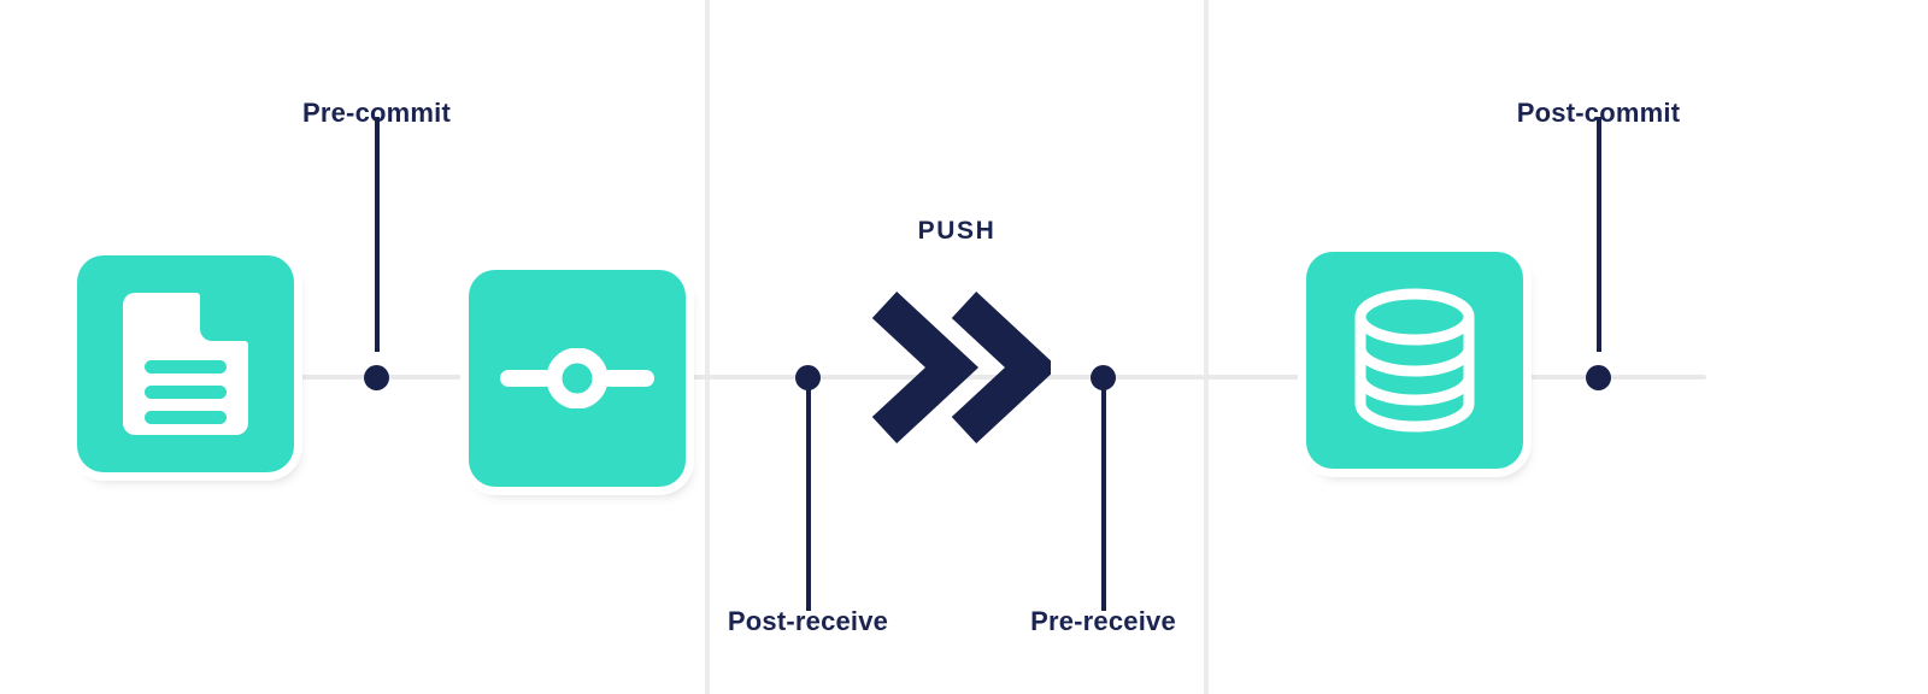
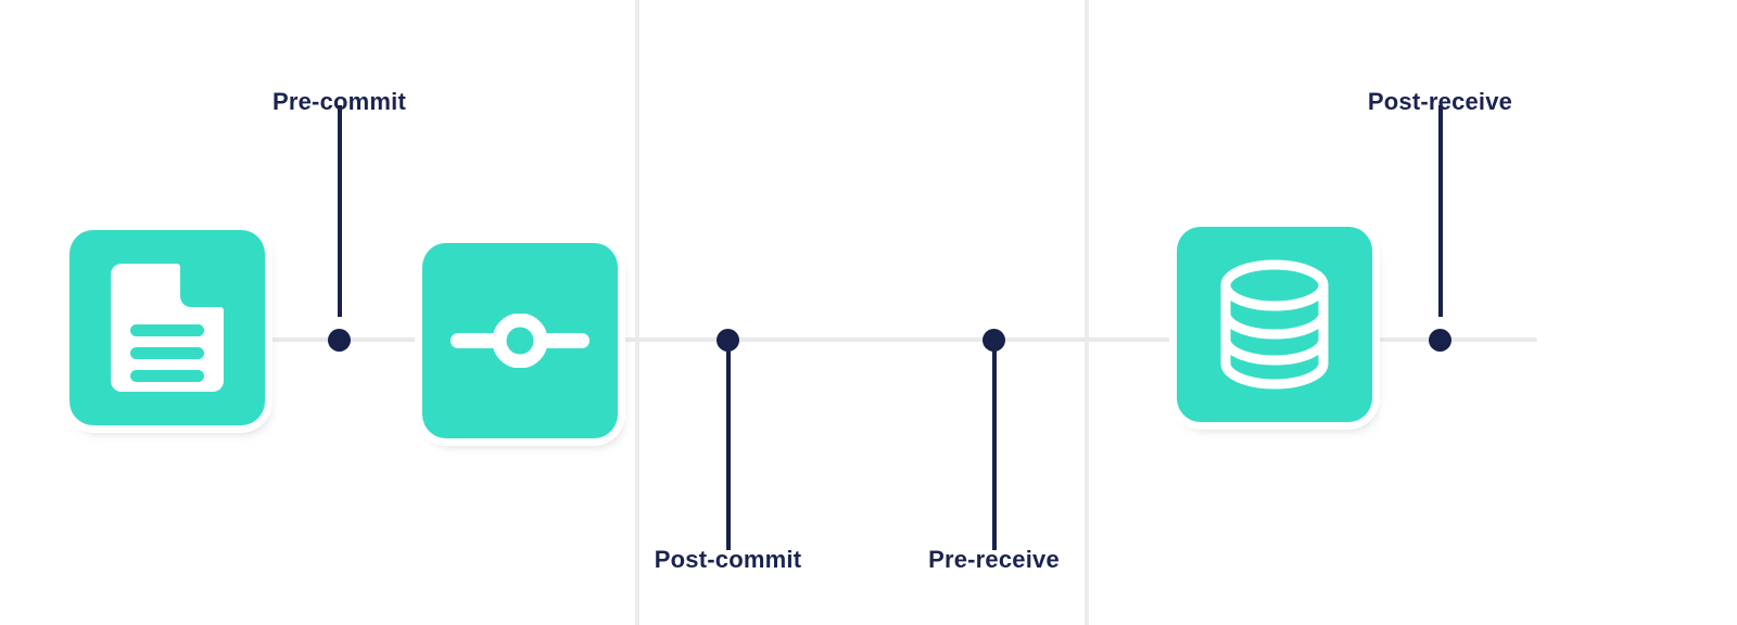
- PUSH
  Pre-commit
- Post-receive
+ Post-commit
  Pre-receive
- Post-commit
+ Post-receive
